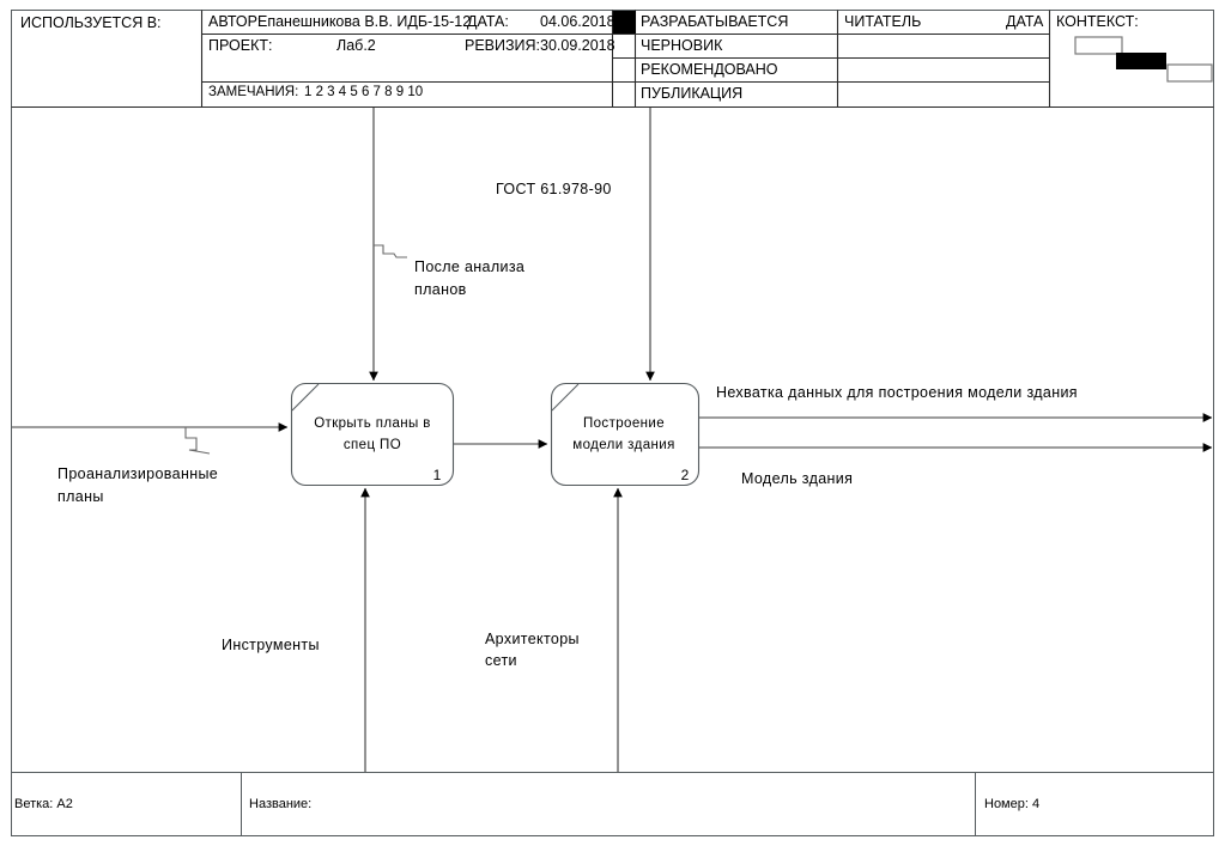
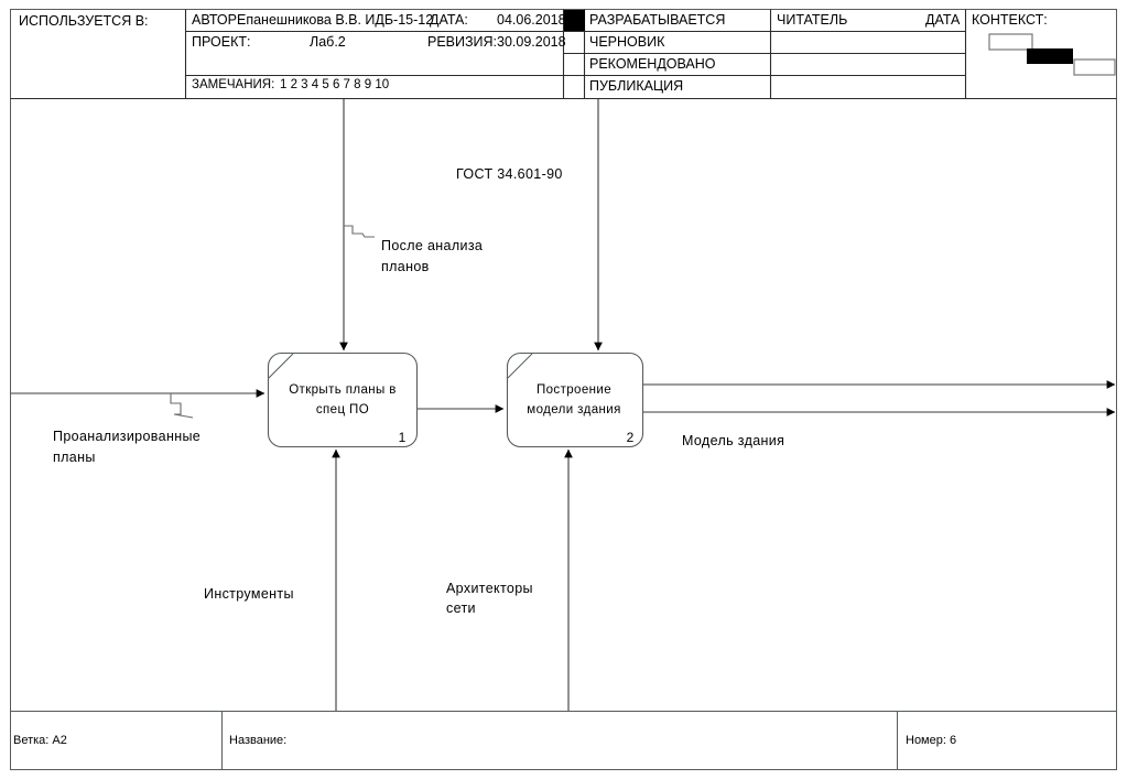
  ИСПОЛЬЗУЕТСЯ В:
  АВТОР:
  Епанешникова В.В. ИДБ-15-12
  ДАТА:
  04.06.2018
  ПРОЕКТ:
  Лаб.2
  РЕВИЗИЯ:
  30.09.2018
  ЗАМЕЧАНИЯ:
  1 2 3 4 5 6 7 8 9 10
  РАЗРАБАТЫВАЕТСЯ
  ЧЕРНОВИК
  РЕКОМЕНДОВАНО
  ПУБЛИКАЦИЯ
  ЧИТАТЕЛЬ
  ДАТА
  КОНТЕКСТ:
- ГОСТ 61.978-90
+ ГОСТ 34.601-90
  После анализа
  планов
  Проанализированные
  планы
  Открыть планы в
  спец ПО
  1
  Построение
  модели здания
  2
- Нехватка данных для построения модели здания
  Модель здания
  Инструменты
  Архитекторы
  сети
  Ветка: A2
  Название:
- Номер: 4
+ Номер: 6
